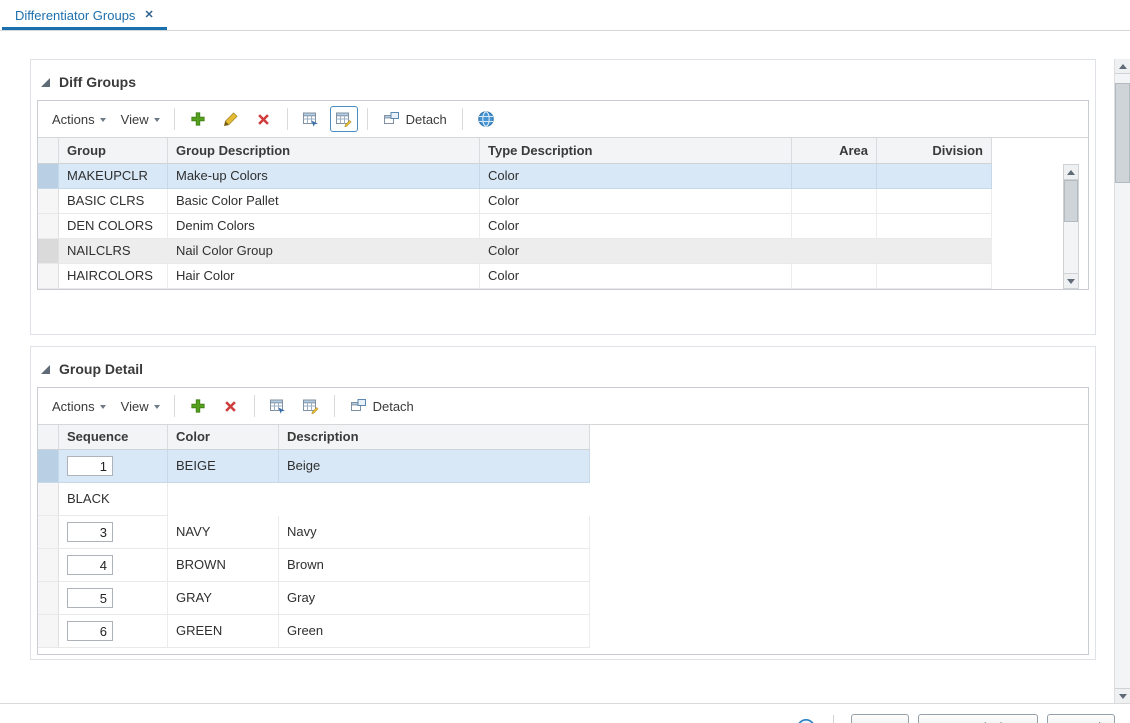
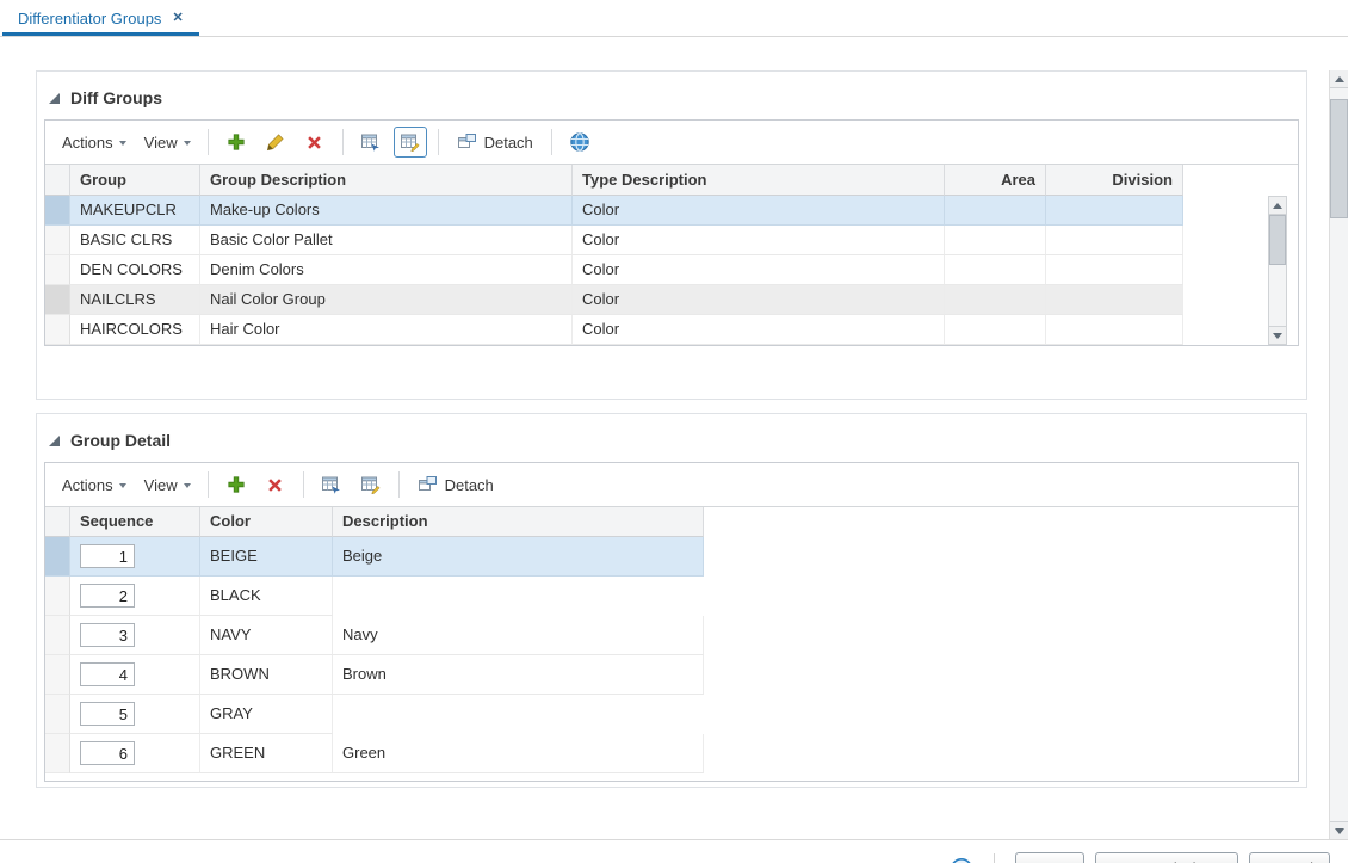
  Differentiator Groups
  ✕
  Diff Groups
  Actions
  View
  Detach
  Group
  Group Description
  Type Description
  Area
  Division
  MAKEUPCLR
  Make-up Colors
  Color
  BASIC CLRS
  Basic Color Pallet
  Color
  DEN COLORS
  Denim Colors
  Color
  NAILCLRS
  Nail Color Group
  Color
  HAIRCOLORS
  Hair Color
  Color
  Group Detail
  Actions
  View
  Detach
  Sequence
  Color
  Description
  1
  BEIGE
  Beige
+ 2
  BLACK
  3
  NAVY
  Navy
  4
  BROWN
  Brown
  5
  GRAY
- Gray
  6
  GREEN
  Green
